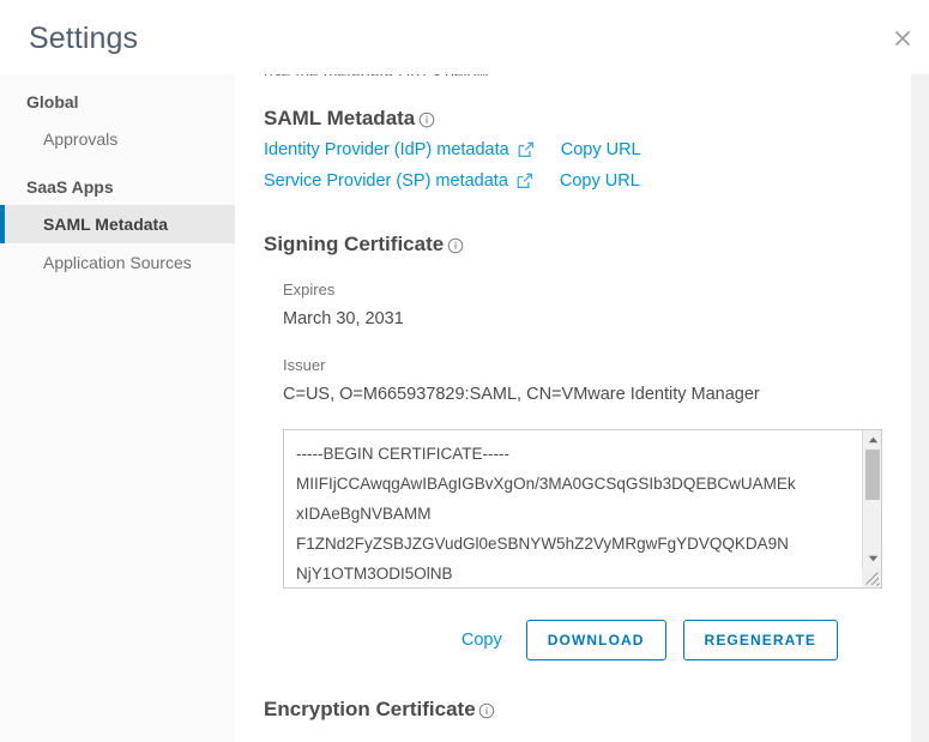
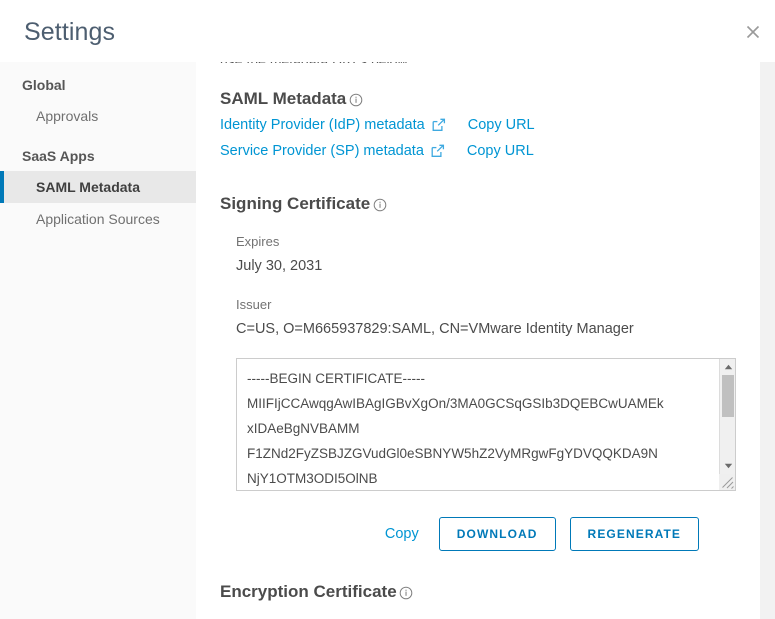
  Settings
  Global
  Approvals
  SaaS Apps
  SAML Metadata
  Application Sources
  SAML Metadata
  Identity Provider (IdP) metadata
  Copy URL
  Service Provider (SP) metadata
  Copy URL
  Signing Certificate
  Expires
- March 30, 2031
+ July 30, 2031
  Issuer
  C=US, O=M665937829:SAML, CN=VMware Identity Manager
  -----BEGIN CERTIFICATE-----
  MIIFIjCCAwqgAwIBAgIGBvXgOn/3MA0GCSqGSIb3DQEBCwUAMEk
  xIDAeBgNVBAMM
  F1ZNd2FyZSBJZGVudGl0eSBNYW5hZ2VyMRgwFgYDVQQKDA9N
  NjY1OTM3ODI5OlNB
  Copy
  DOWNLOAD
  REGENERATE
  Encryption Certificate
